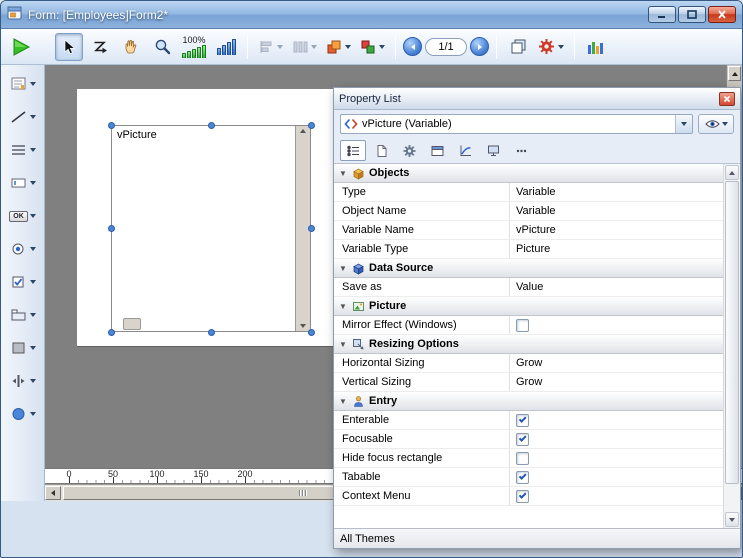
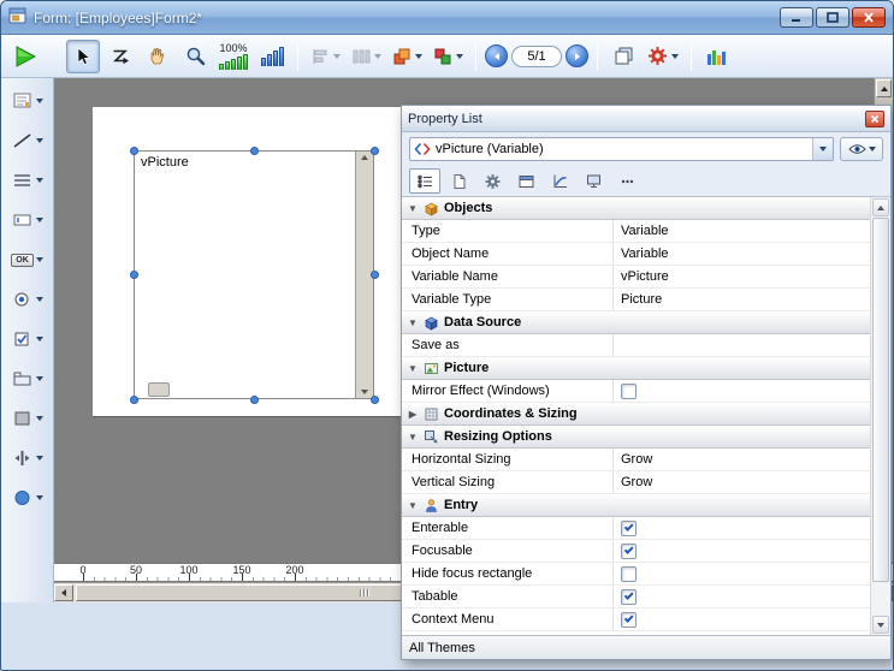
  Form: [Employees]Form2*
  100%
- 1/1
+ 5/1
  vPicture
  0
  50
  100
  150
  200
  Property List
  vPicture (Variable)
  ▼
  Objects
  Type
  Variable
  Object Name
  Variable
  Variable Name
  vPicture
  Variable Type
  Picture
  ▼
  Data Source
  Save as
- Value
  ▼
  Picture
  Mirror Effect (Windows)
+ ▶
+ Coordinates & Sizing
  ▼
  Resizing Options
  Horizontal Sizing
  Grow
  Vertical Sizing
  Grow
  ▼
  Entry
  Enterable
  Focusable
  Hide focus rectangle
  Tabable
  Context Menu
  All Themes
